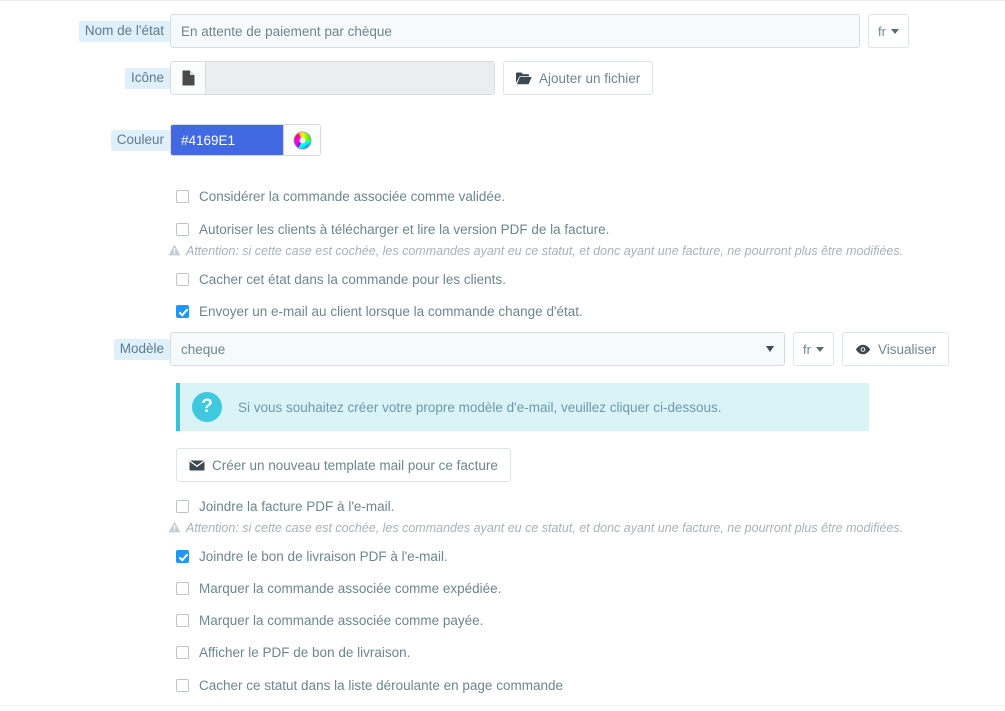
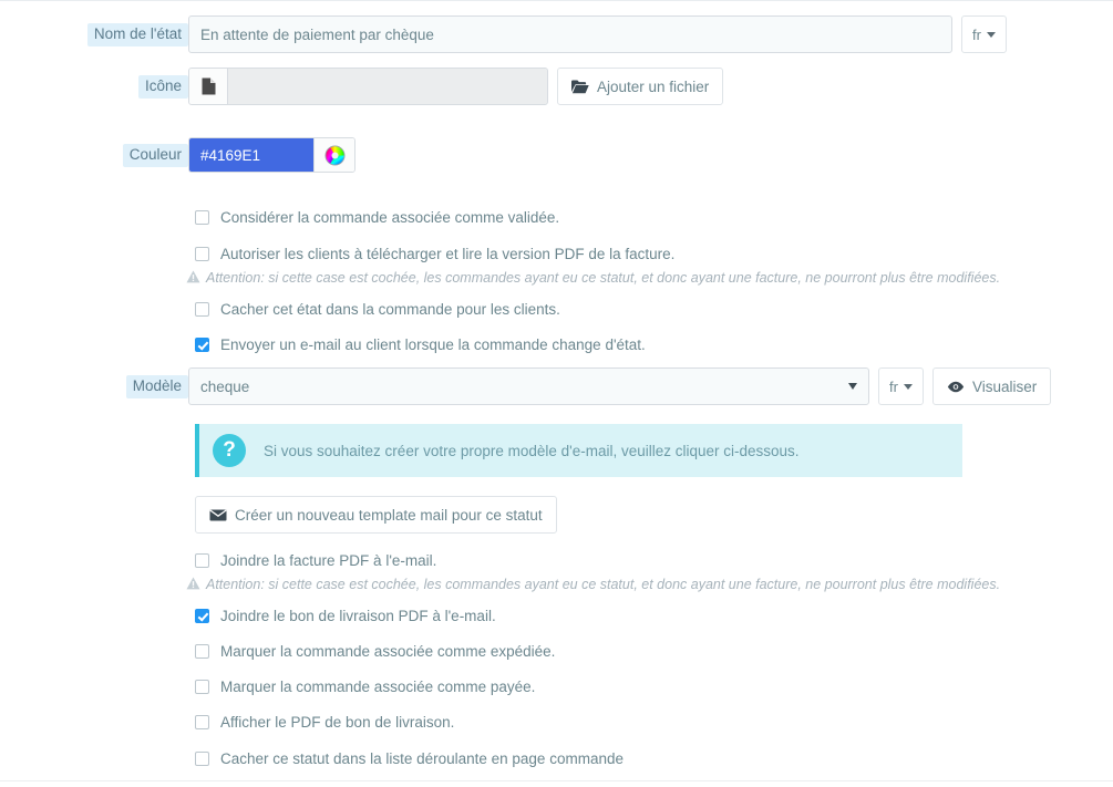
  Nom de l'état
  En attente de paiement par chèque
  fr
  Icône
  Ajouter un fichier
  Couleur
  #4169E1
  Considérer la commande associée comme validée.
  Autoriser les clients à télécharger et lire la version PDF de la facture.
  Attention: si cette case est cochée, les commandes ayant eu ce statut, et donc ayant une facture, ne pourront plus être modifiées.
  Cacher cet état dans la commande pour les clients.
  Envoyer un e-mail au client lorsque la commande change d'état.
  Modèle
  cheque
  fr
  Visualiser
  ?
  Si vous souhaitez créer votre propre modèle d'e-mail, veuillez cliquer ci-dessous.
- Créer un nouveau template mail pour ce facture
+ Créer un nouveau template mail pour ce statut
  Joindre la facture PDF à l'e-mail.
  Attention: si cette case est cochée, les commandes ayant eu ce statut, et donc ayant une facture, ne pourront plus être modifiées.
  Joindre le bon de livraison PDF à l'e-mail.
  Marquer la commande associée comme expédiée.
  Marquer la commande associée comme payée.
  Afficher le PDF de bon de livraison.
  Cacher ce statut dans la liste déroulante en page commande
